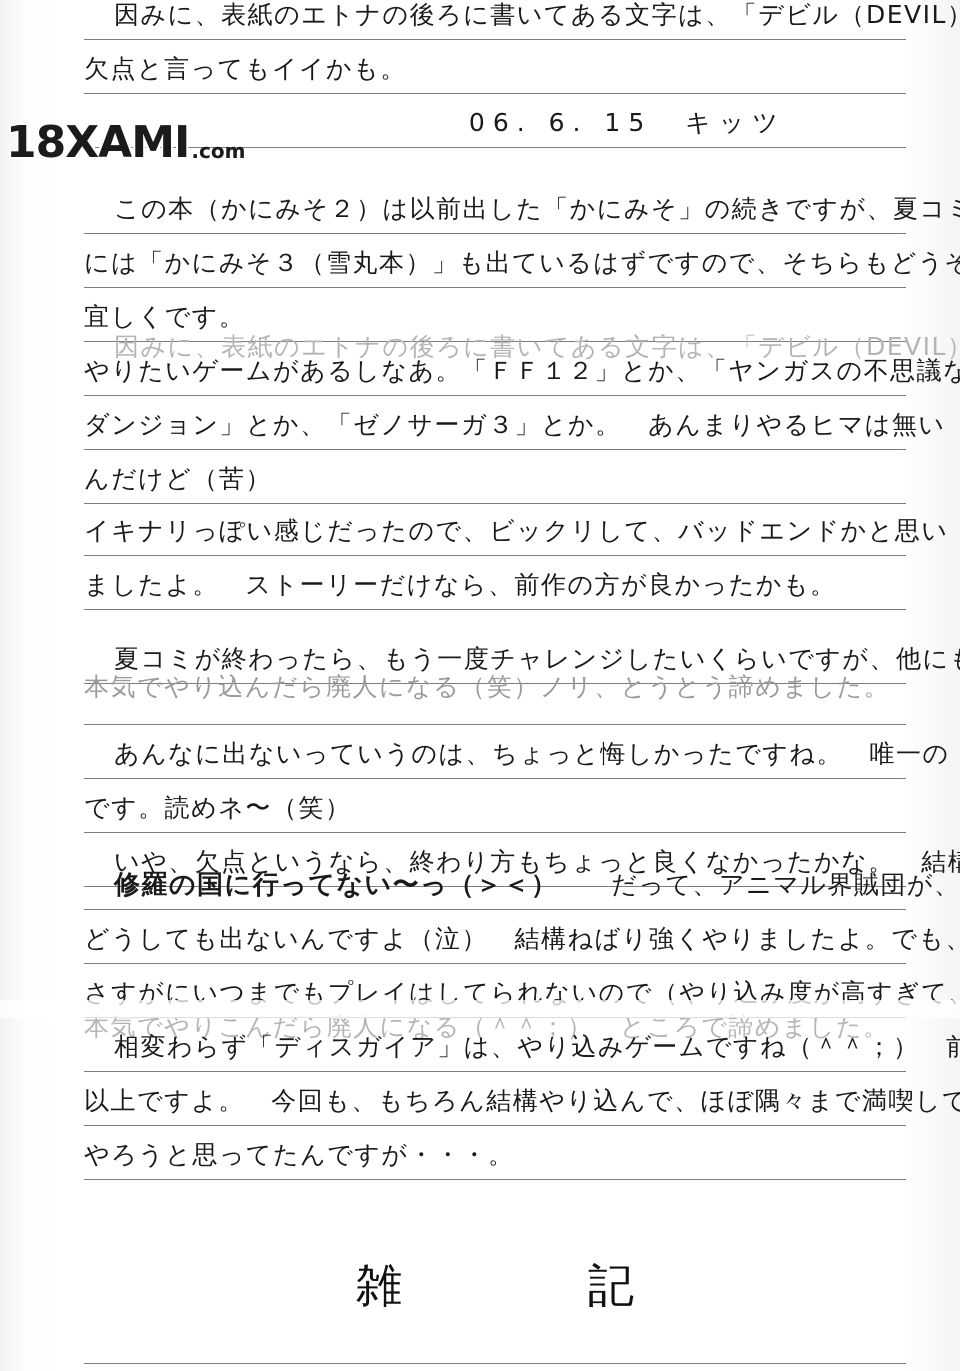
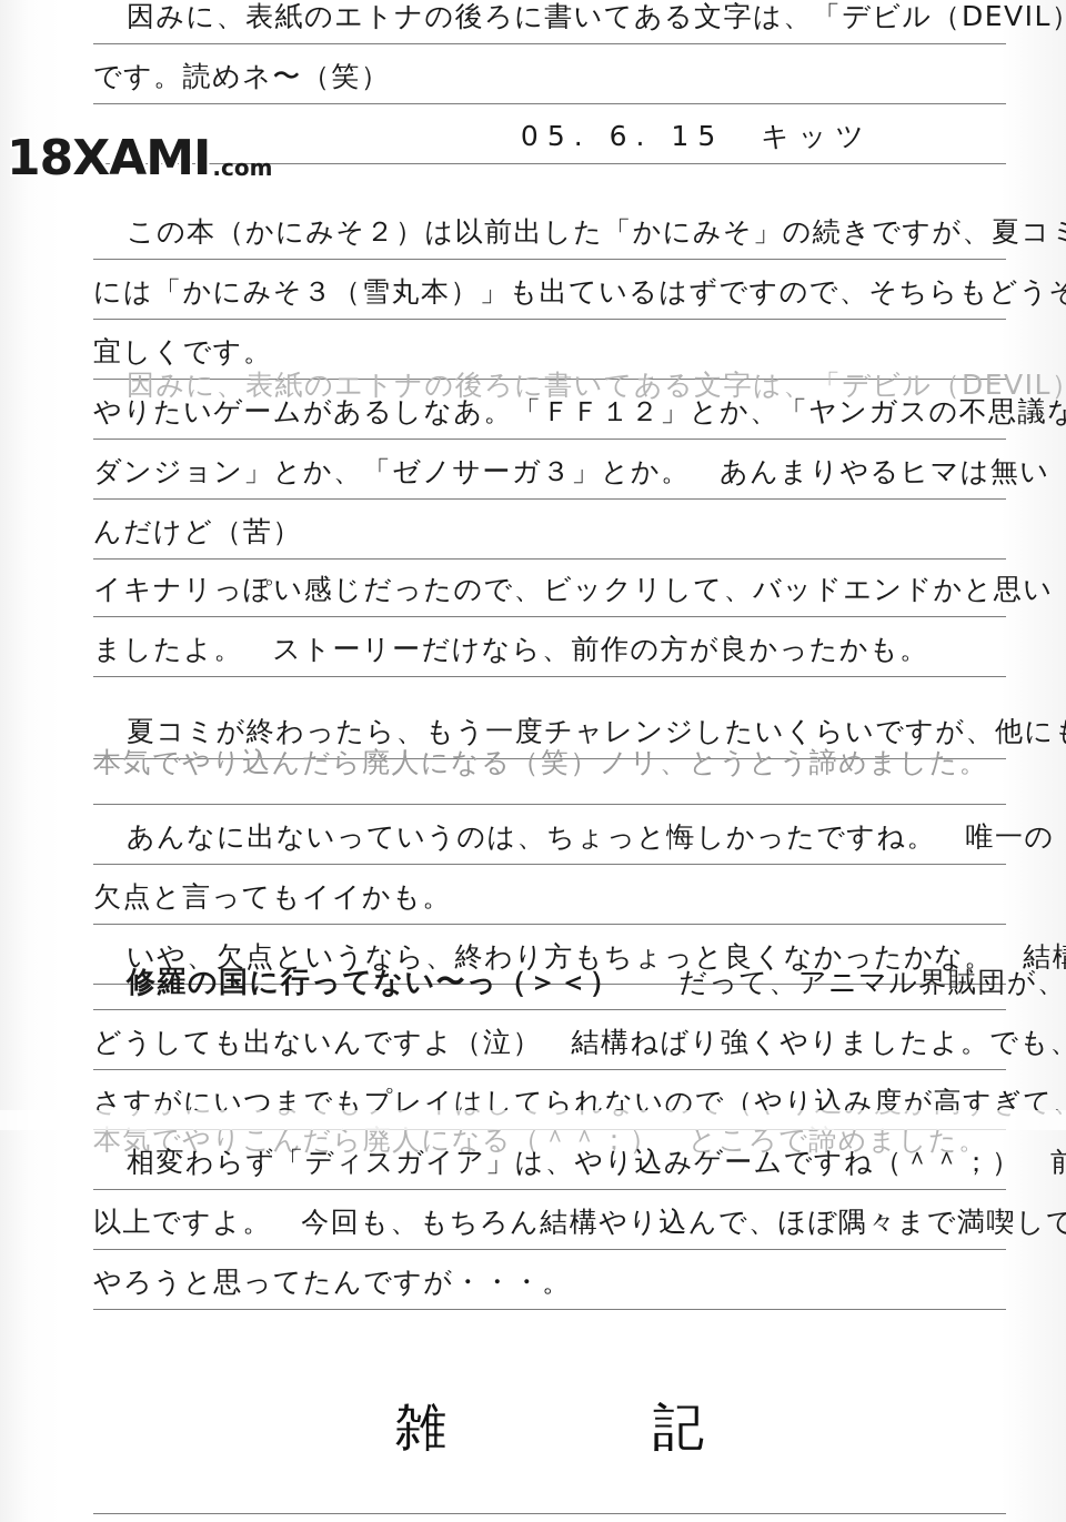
  因みに、表紙のエトナの後ろに書いてある文字は、「デビル（DEVIL
- 欠点と言ってもイイかも。
+ です。読めネ〜（笑）
- 06. 6. 15 キッツ
+ 05. 6. 15 キッツ
  18XAMI
  .com
  この本（かにみそ２）は以前出した「かにみそ」の続きですが、夏コ
  には「かにみそ３（雪丸本）」も出ているはずですので、そちらもどうぞ
  宜しくです。
  因みに、表紙のエトナの後ろに書いてある文字は、「デビル（DEVIL
  やりたいゲームがあるしなあ。「ＦＦ１２」とか、「ヤンガスの不思議な
  ダンジョン」とか、「ゼノサーガ３」とか。 あんまりやるヒマは無い
  んだけど（苦）
  イキナリっぽい感じだったので、ビックリして、バッドエンドかと思い
  ましたよ。 ストーリーだけなら、前作の方が良かったかも。
  夏コミが終わったら、もう一度チャレンジしたいくらいですが、他に
  本気でやり込んだら廃人になる（笑）ノリ、とうとう諦めました。
  あんなに出ないっていうのは、ちょっと悔しかったですね。 唯一の
- です。読めネ〜（笑）
+ 欠点と言ってもイイかも。
  いや、欠点というなら、終わり方もちょっと良くなかったかな。 結
  修羅の国に行ってない〜っ（＞＜） だって、アニマル界賊団が、
  どうしても出ないんですよ（泣） 結構ねばり強くやりましたよ。でも、
  さすがにいつまでもプレイはしてられないので（やり込み度が高すぎて
  本気でやりこんだら廃人になる（＾＾；） ところで諦めました。
  相変わらず「ディスガイア」は、やり込みゲームですね（＾＾；） 前
  以上ですよ。 今回も、もちろん結構やり込んで、ほぼ隅々まで満喫して
  やろうと思ってたんですが・・・。
  雑 記
